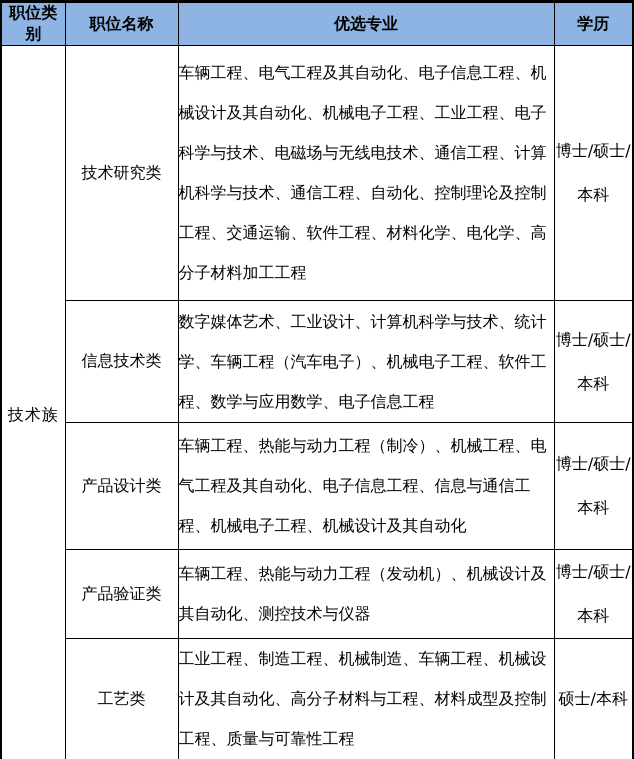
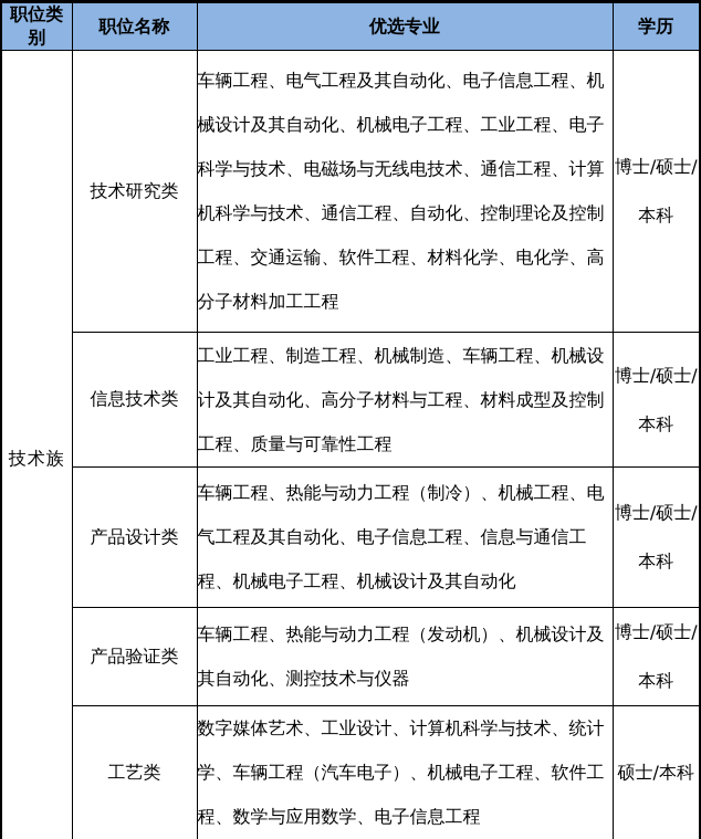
  职位类别	职位名称	优选专业	学历
  技术族	技术研究类	车辆工程、电气工程及其自动化、电子信息工程、机械设计及其自动化、机械电子工程、工业工程、电子科学与技术、电磁场与无线电技术、通信工程、计算机科学与技术、通信工程、自动化、控制理论及控制工程、交通运输、软件工程、材料化学、电化学、高分子材料加工工程	博士/硕士/本科
- 信息技术类	数字媒体艺术、工业设计、计算机科学与技术、统计学、车辆工程（汽车电子）、机械电子工程、软件工程、数学与应用数学、电子信息工程	博士/硕士/本科
+ 信息技术类	工业工程、制造工程、机械制造、车辆工程、机械设计及其自动化、高分子材料与工程、材料成型及控制工程、质量与可靠性工程	博士/硕士/本科
  产品设计类	车辆工程、热能与动力工程（制冷）、机械工程、电气工程及其自动化、电子信息工程、信息与通信工程、机械电子工程、机械设计及其自动化	博士/硕士/本科
  产品验证类	车辆工程、热能与动力工程（发动机）、机械设计及其自动化、测控技术与仪器	博士/硕士/本科
- 工艺类	工业工程、制造工程、机械制造、车辆工程、机械设计及其自动化、高分子材料与工程、材料成型及控制工程、质量与可靠性工程	硕士/本科
+ 工艺类	数字媒体艺术、工业设计、计算机科学与技术、统计学、车辆工程（汽车电子）、机械电子工程、软件工程、数学与应用数学、电子信息工程	硕士/本科
